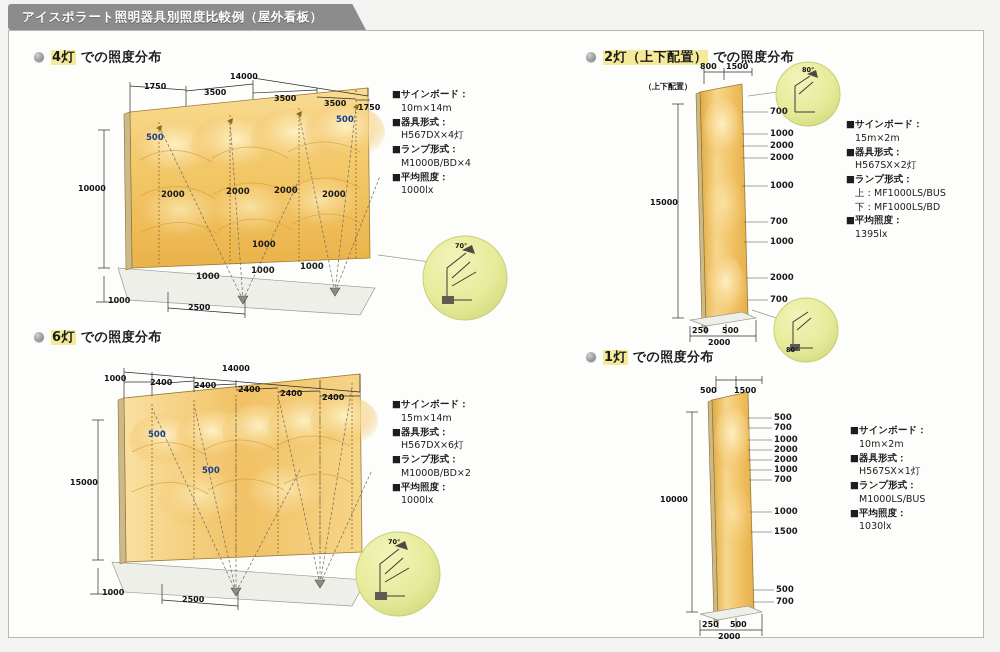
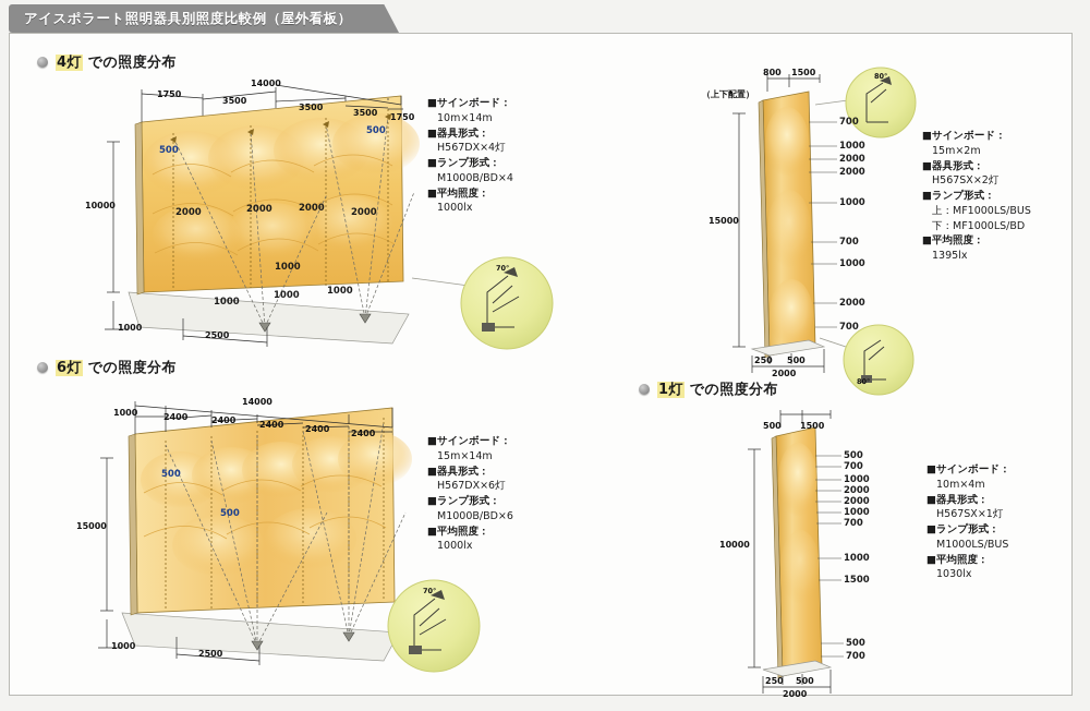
  アイスポラート照明器具別照度比較例（屋外看板）
  4灯 での照度分布
  70°
  70°
  80°
  80°
  1750
  3500
  14000
  3500
  3500
  1750
  10000
  1000
  2500
  500
  500
  2000
  2000
  2000
  2000
  1000
  1000
  1000
  1000
  ■サインボード：
  10m×14m
  ■器具形式：
  H567DX×4灯
  ■ランプ形式：
  M1000B/BD×4
  ■平均照度：
  1000lx
  6灯 での照度分布
  14000
  1000
  2400
  2400
  2400
  2400
  2400
  15000
  1000
  2500
  500
  500
  ■サインボード：
  15m×14m
  ■器具形式：
  H567DX×6灯
  ■ランプ形式：
- M1000B/BD×2
+ M1000B/BD×6
  ■平均照度：
  1000lx
- 2灯（上下配置） での照度分布
  （上下配置）
  800
  1500
  15000
  250
  500
  2000
  700
  1000
  2000
  2000
  1000
  700
  1000
  2000
  700
  ■サインボード：
  15m×2m
  ■器具形式：
  H567SX×2灯
  ■ランプ形式：
  上：MF1000LS/BUS
  下：MF1000LS/BD
  ■平均照度：
  1395lx
  1灯 での照度分布
  500
  1500
  10000
  250
  500
  2000
  500
  700
  1000
  2000
  2000
  1000
  700
  1000
  1500
  500
  700
  ■サインボード：
- 10m×2m
+ 10m×4m
  ■器具形式：
  H567SX×1灯
  ■ランプ形式：
  M1000LS/BUS
  ■平均照度：
  1030lx
